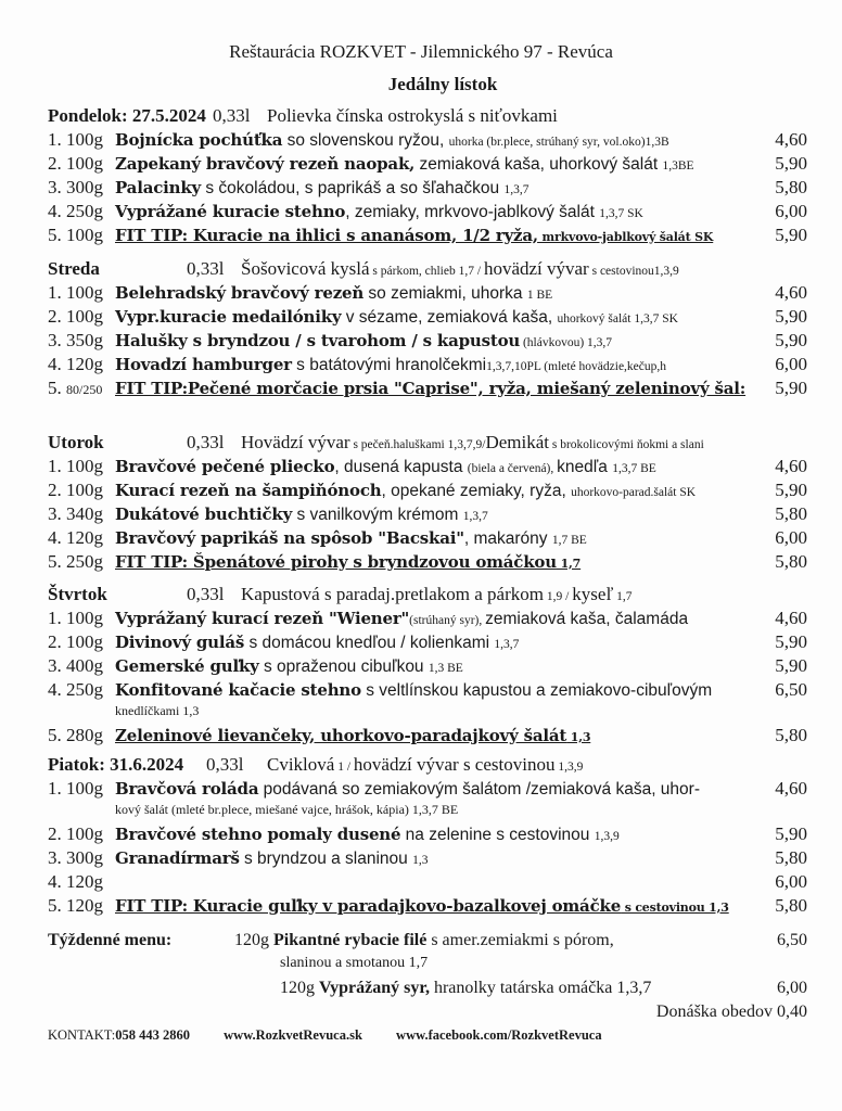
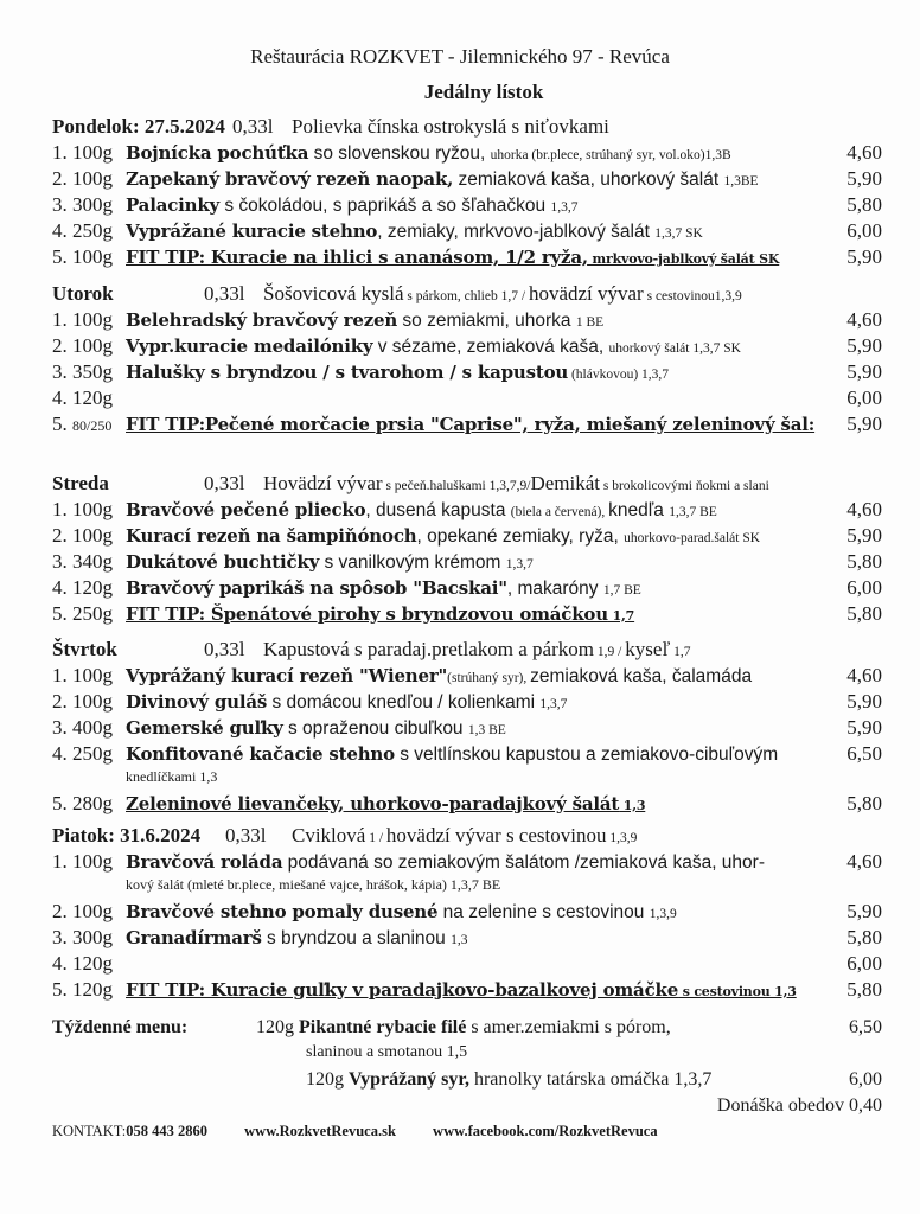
  Reštaurácia ROZKVET - Jilemnického 97 - Revúca
  Jedálny lístok
  Pondelok: 27.5.2024
  0,33l
  Polievka čínska ostrokyslá s niťovkami
  1. 100g
  Bojnícka pochúťka so slovenskou ryžou, uhorka (br.plece, strúhaný syr, vol.oko)1,3B
  4,60
  2. 100g
  Zapekaný bravčový rezeň naopak, zemiaková kaša, uhorkový šalát 1,3BE
  5,90
  3. 300g
  Palacinky s čokoládou, s paprikáš a so šľahačkou 1,3,7
  5,80
  4. 250g
  Vyprážané kuracie stehno, zemiaky, mrkvovo-jablkový šalát 1,3,7 SK
  6,00
  5. 100g
  FIT TIP: Kuracie na ihlici s ananásom, 1/2 ryža, mrkvovo-jablkový šalát SK
  5,90
- Streda
+ Utorok
  0,33l
  Šošovicová kyslá s párkom, chlieb 1,7 / hovädzí vývar s cestovinou1,3,9
  1. 100g
  Belehradský bravčový rezeň so zemiakmi, uhorka 1 BE
  4,60
  2. 100g
  Vypr.kuracie medailóniky v sézame, zemiaková kaša, uhorkový šalát 1,3,7 SK
  5,90
  3. 350g
  Halušky s bryndzou / s tvarohom / s kapustou (hlávkovou) 1,3,7
  5,90
  4. 120g
- Hovadzí hamburger s batátovými hranolčekmi1,3,7,10PL (mleté hovädzie,kečup,h
  6,00
  5. 80/250
  FIT TIP:Pečené morčacie prsia "Caprise", ryža, miešaný zeleninový šal:
  5,90
- Utorok
+ Streda
  0,33l
  Hovädzí vývar s pečeň.haluškami 1,3,7,9/Demikát s brokolicovými ňokmi a slani
  1. 100g
  Bravčové pečené pliecko, dusená kapusta (biela a červená), knedľa 1,3,7 BE
  4,60
  2. 100g
  Kurací rezeň na šampiňónoch, opekané zemiaky, ryža, uhorkovo-parad.šalát SK
  5,90
  3. 340g
  Dukátové buchtičky s vanilkovým krémom 1,3,7
  5,80
  4. 120g
  Bravčový paprikáš na spôsob "Bacskai", makaróny 1,7 BE
  6,00
  5. 250g
  FIT TIP: Špenátové pirohy s bryndzovou omáčkou 1,7
  5,80
  Štvrtok
  0,33l
  Kapustová s paradaj.pretlakom a párkom 1,9 / kyseľ 1,7
  1. 100g
  Vyprážaný kurací rezeň "Wiener"(strúhaný syr), zemiaková kaša, čalamáda
  4,60
  2. 100g
  Divinový guláš s domácou knedľou / kolienkami 1,3,7
  5,90
  3. 400g
  Gemerské guľky s opraženou cibuľkou 1,3 BE
  5,90
  4. 250g
  Konfitované kačacie stehno s veltlínskou kapustou a zemiakovo-cibuľovým
  6,50
  knedlíčkami 1,3
  5. 280g
  Zeleninové lievančeky, uhorkovo-paradajkový šalát 1,3
  5,80
  Piatok: 31.6.2024
  0,33l
  Cviklová 1 / hovädzí vývar s cestovinou 1,3,9
  1. 100g
  Bravčová roláda podávaná so zemiakovým šalátom /zemiaková kaša, uhor-
  4,60
  kový šalát (mleté br.plece, miešané vajce, hrášok, kápia) 1,3,7 BE
  2. 100g
  Bravčové stehno pomaly dusené na zelenine s cestovinou 1,3,9
  5,90
  3. 300g
  Granadírmarš s bryndzou a slaninou 1,3
  5,80
  4. 120g
  6,00
  5. 120g
  FIT TIP: Kuracie guľky v paradajkovo-bazalkovej omáčke s cestovinou 1,3
  5,80
  Týždenné menu:
  120g Pikantné rybacie filé s amer.zemiakmi s pórom,
  6,50
- slaninou a smotanou 1,7
+ slaninou a smotanou 1,5
  120g Vyprážaný syr, hranolky tatárska omáčka 1,3,7
  6,00
  Donáška obedov 0,40
  KONTAKT: 058 443 2860 www.RozkvetRevuca.sk www.facebook.com/RozkvetRevuca
